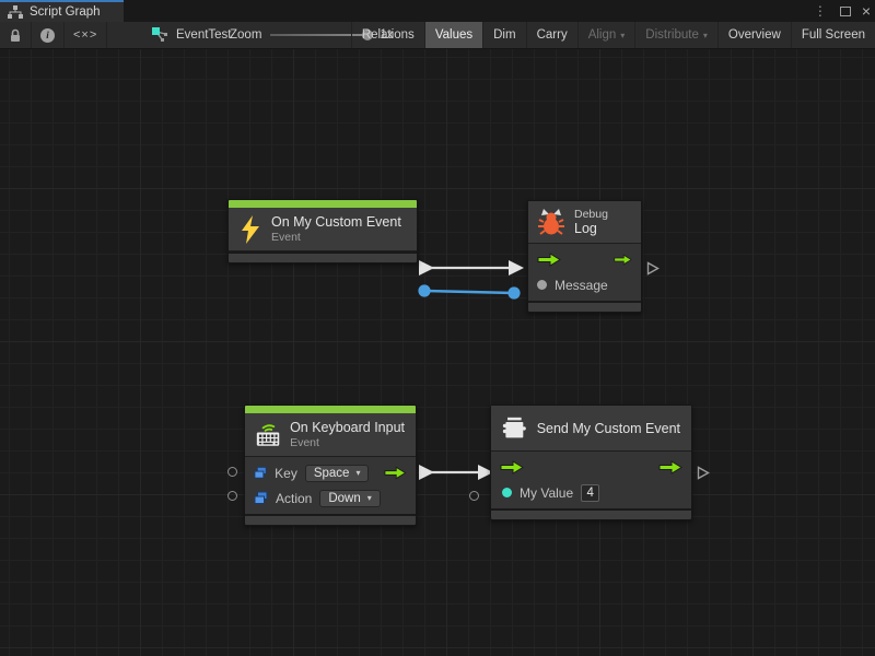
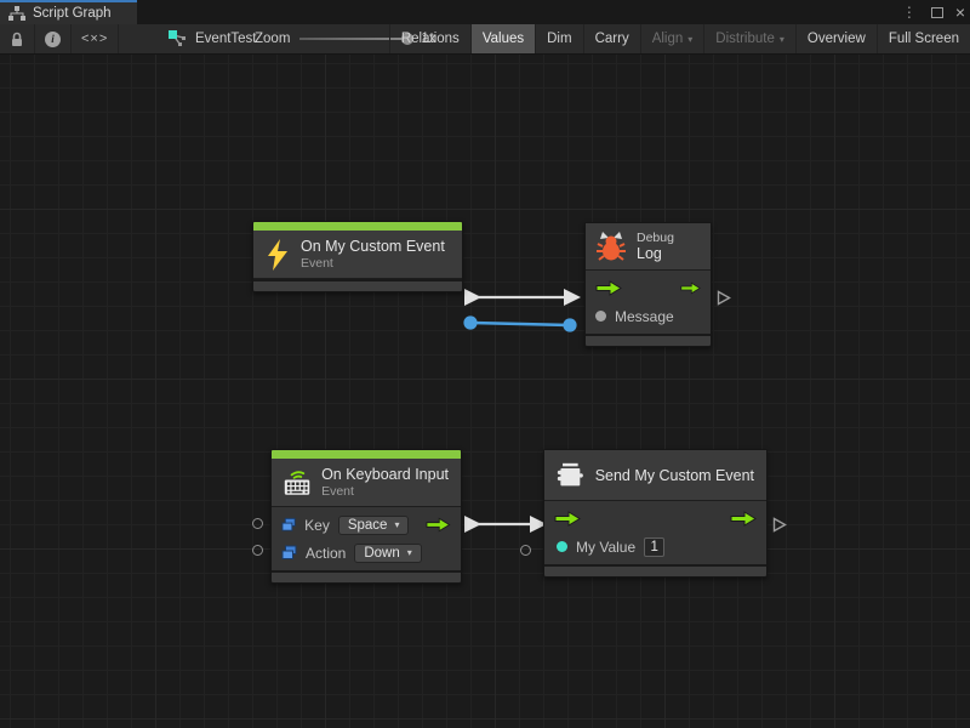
  Script Graph
  ⋮
  ×
  i
  <×>
  EventTest
  Zoom
  1x
  Relations
  Values
  Dim
  Carry
  Align
  ▾
  Distribute
  ▾
  Overview
  Full Screen
  On My Custom Event
  Event
  Debug
  Log
  Message
  On Keyboard Input
  Event
  Key
  Space
  ▾
  Action
  Down
  ▾
  Send My Custom Event
  My Value
- 4
+ 1
